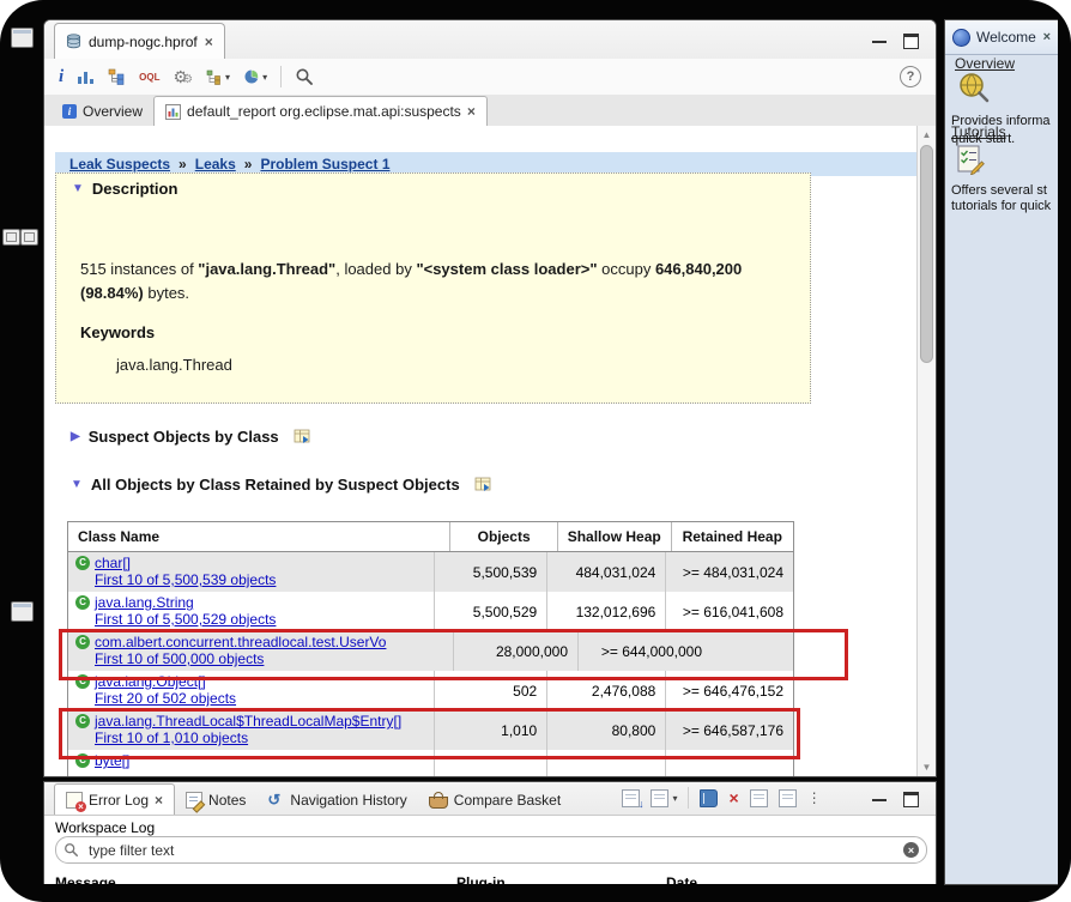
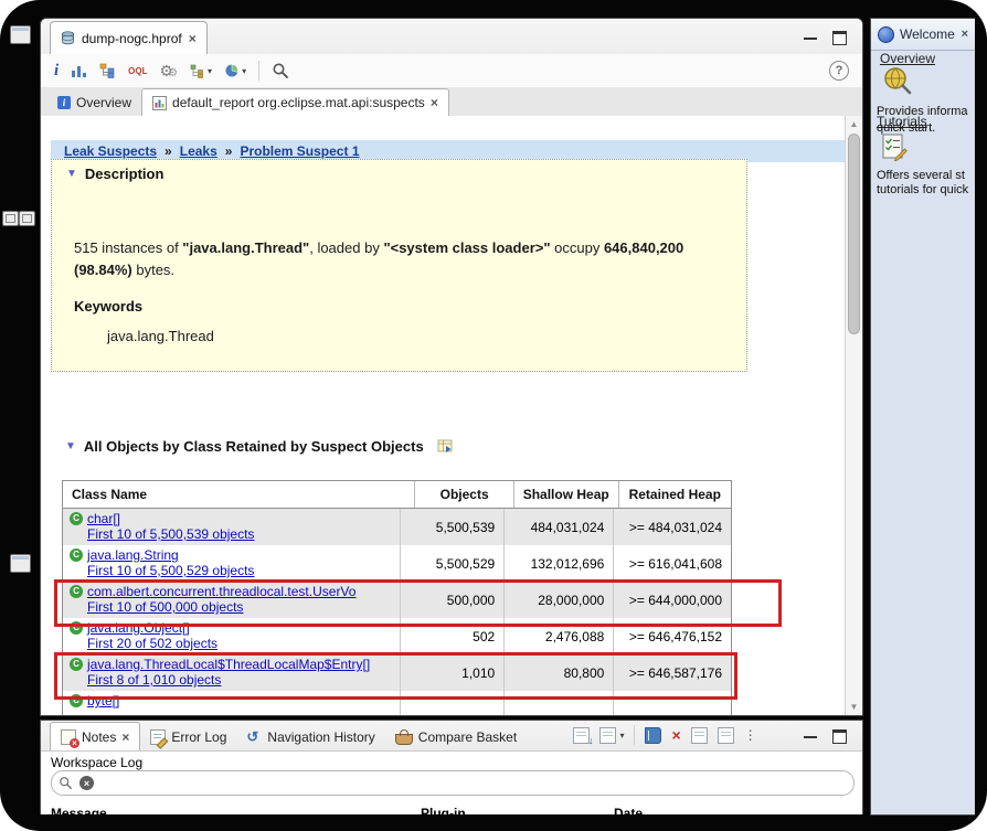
  dump-nogc.hprof
  ×
  i
  OQL
  ⚙
  ⚙
  ▾
  ▾
  ?
  i
  Overview
  default_report org.eclipse.mat.api:suspects
  ×
  Leak Suspects
  »
  Leaks
  »
  Problem Suspect 1
  ▼
  Description
  515 instances of "java.lang.Thread", loaded by "<system class loader>" occupy 646,840,200 (98.84%) bytes.
  Keywords
  java.lang.Thread
- ▶
- Suspect Objects by Class
  ▼
  All Objects by Class Retained by Suspect Objects
  Class Name
  Objects
  Shallow Heap
  Retained Heap
  C
  char[]
  First 10 of 5,500,539 objects
  5,500,539
  484,031,024
  >= 484,031,024
  C
  java.lang.String
  First 10 of 5,500,529 objects
  5,500,529
  132,012,696
  >= 616,041,608
  C
  com.albert.concurrent.threadlocal.test.UserVo
  First 10 of 500,000 objects
+ 500,000
  28,000,000
  >= 644,000,000
  C
  java.lang.Object[]
  First 20 of 502 objects
  502
  2,476,088
  >= 646,476,152
  C
  java.lang.ThreadLocal$ThreadLocalMap$Entry[]
- First 10 of 1,010 objects
+ First 8 of 1,010 objects
  1,010
  80,800
  >= 646,587,176
  C
  byte[]
  ▲
  ▼
- Error Log
+ Notes
  ×
- Notes
+ Error Log
  Navigation History
  Compare Basket
  ↓
  ▾
  ×
  ⋮
  Workspace Log
- type filter text
  ×
  Message
  Plug-in
  Date
  Welcome
  ×
  Overview
  Provides informa
  Tutorials
  quick start.
  Offers several st
  tutorials for quick
